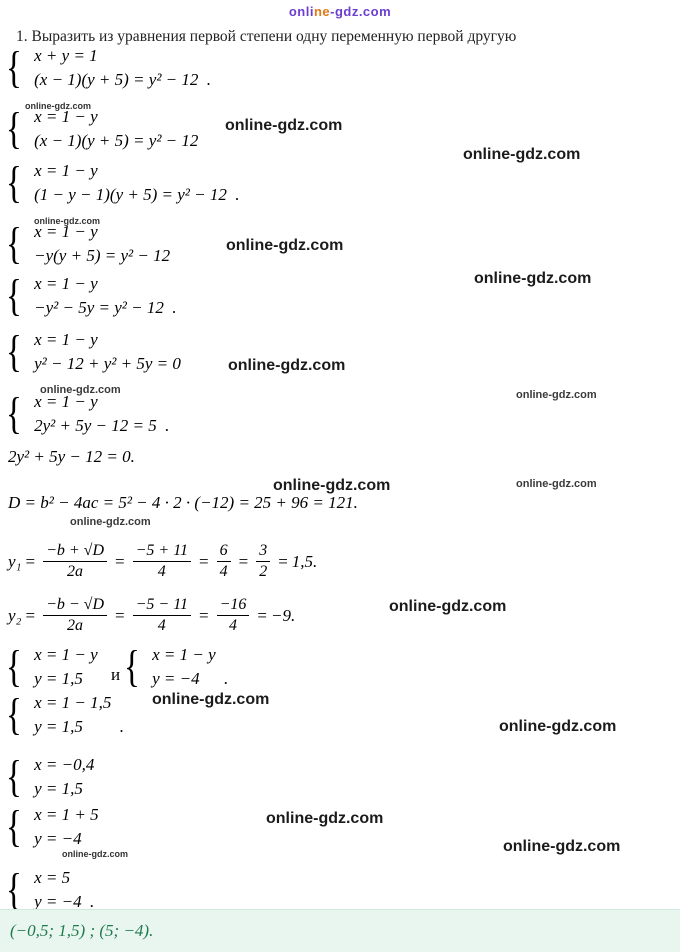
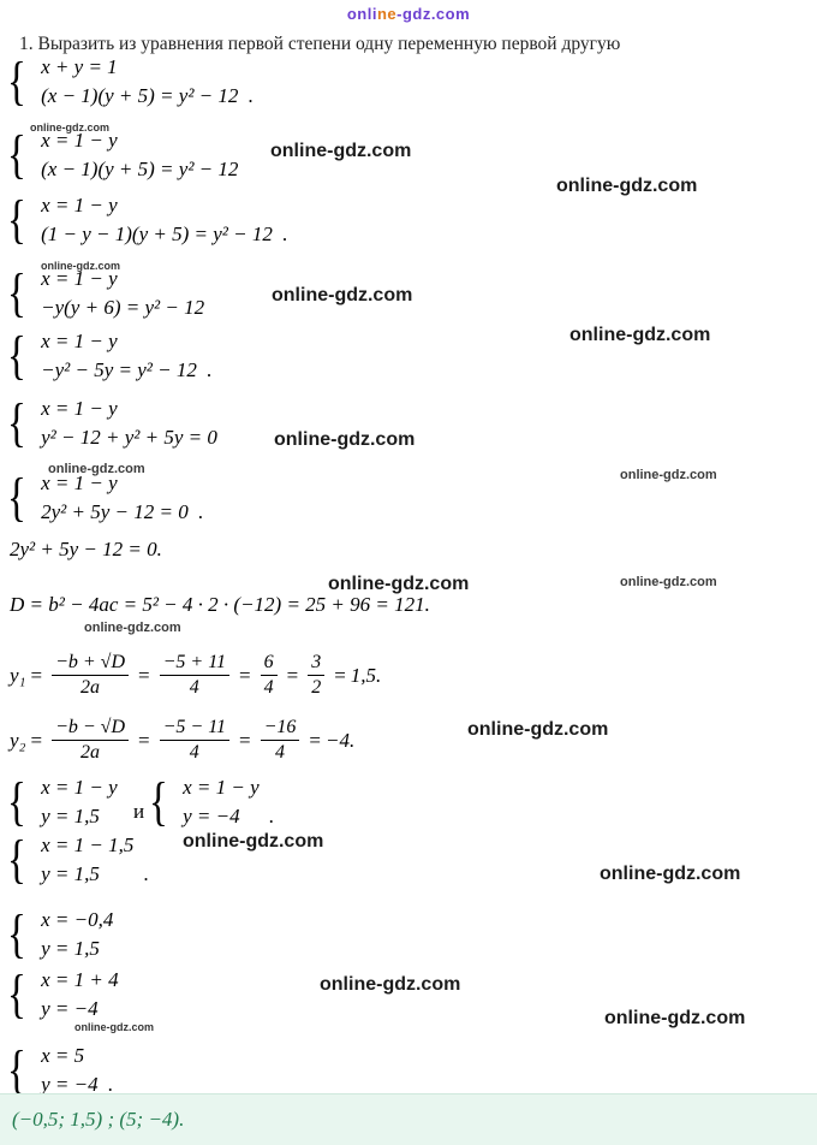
  online-gdz.com
  1. Выразить из уравнения первой степени одну переменную первой другую
  {
  x + y = 1
  (x − 1)(y + 5) = y² − 12
  .
  {
  x = 1 − y
  (x − 1)(y + 5) = y² − 12
  {
  x = 1 − y
  (1 − y − 1)(y + 5) = y² − 12
  .
  {
  x = 1 − y
- −y(y + 5) = y² − 12
+ −y(y + 6) = y² − 12
  {
  x = 1 − y
  −y² − 5y = y² − 12
  .
  {
  x = 1 − y
  y² − 12 + y² + 5y = 0
  {
  x = 1 − y
- 2y² + 5y − 12 = 5
+ 2y² + 5y − 12 = 0
  .
  2y² + 5y − 12 = 0.
  D = b² − 4ac = 5² − 4 · 2 · (−12) = 25 + 96 = 121.
  y₁
  =
  −b + √D
  2a
  =
  −5 + 11
  4
  =
  6
  4
  =
  3
  2
  =
  1,5.
  y₂
  =
  −b − √D
  2a
  =
  −5 − 11
  4
  =
  −16
  4
  =
- −9.
+ −4.
  {
  x = 1 − y
  y = 1,5
  и
  {
  x = 1 − y
  y = −4
  .
  {
  x = 1 − 1,5
  y = 1,5
  .
  {
  x = −0,4
  y = 1,5
  {
- x = 1 + 5
+ x = 1 + 4
  y = −4
  {
  x = 5
  y = −4
  .
  (−0,5; 1,5) ; (5; −4).
  online-gdz.com
  online-gdz.com
  online-gdz.com
  online-gdz.com
  online-gdz.com
  online-gdz.com
  online-gdz.com
  online-gdz.com
  online-gdz.com
  online-gdz.com
  online-gdz.com
  online-gdz.com
  online-gdz.com
  online-gdz.com
  online-gdz.com
  online-gdz.com
  online-gdz.com
  online-gdz.com
